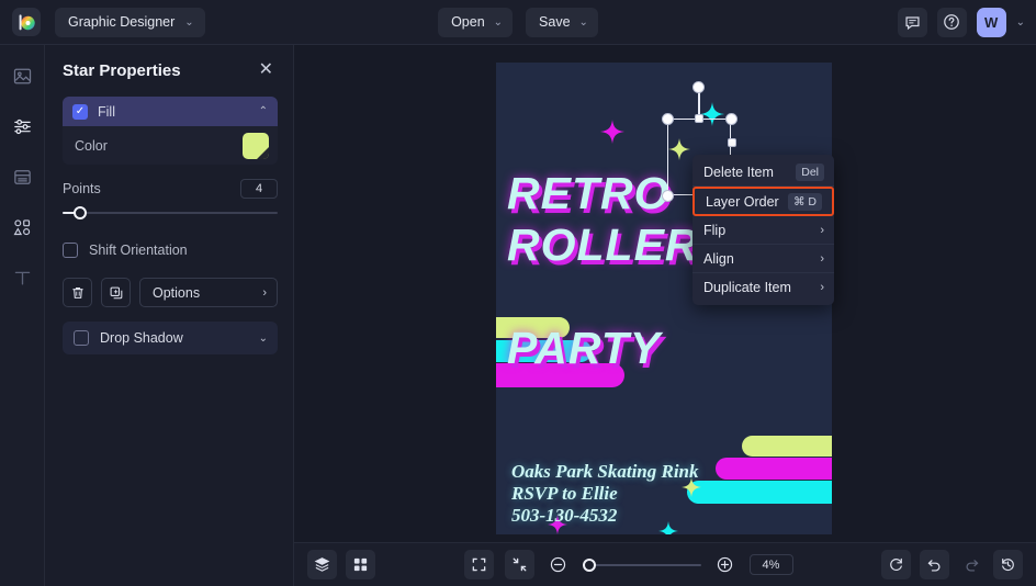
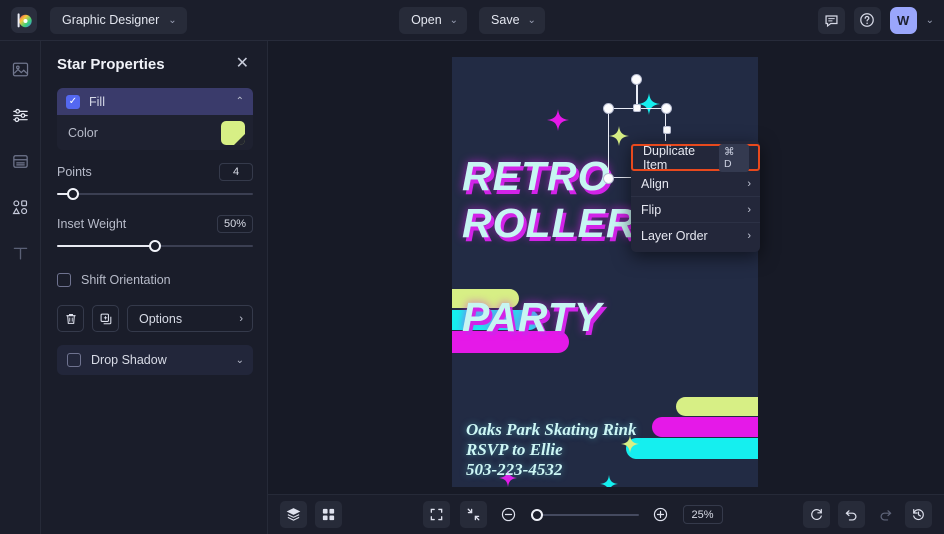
  Graphic Designer
  ⌄
  Open
  ⌄
  Save
  ⌄
  W
  ⌄
  Star Properties
  ✕
  Fill
  ⌃
  Color
  Points
  4
+ Inset Weight
+ 50%
  Shift Orientation
  Options
  ›
  Drop Shadow
  ⌄
  RETRO
  ROLLER
  PARTY
  Oaks Park Skating Rink
  RSVP to Ellie
- 503-130-4532
+ 503-223-4532
- Delete Item
- Del
- Layer Order
+ Duplicate Item
  ⌘ D
- Flip
+ Align
  ›
- Align
+ Flip
  ›
- Duplicate Item
+ Layer Order
  ›
- 4%
+ 25%
